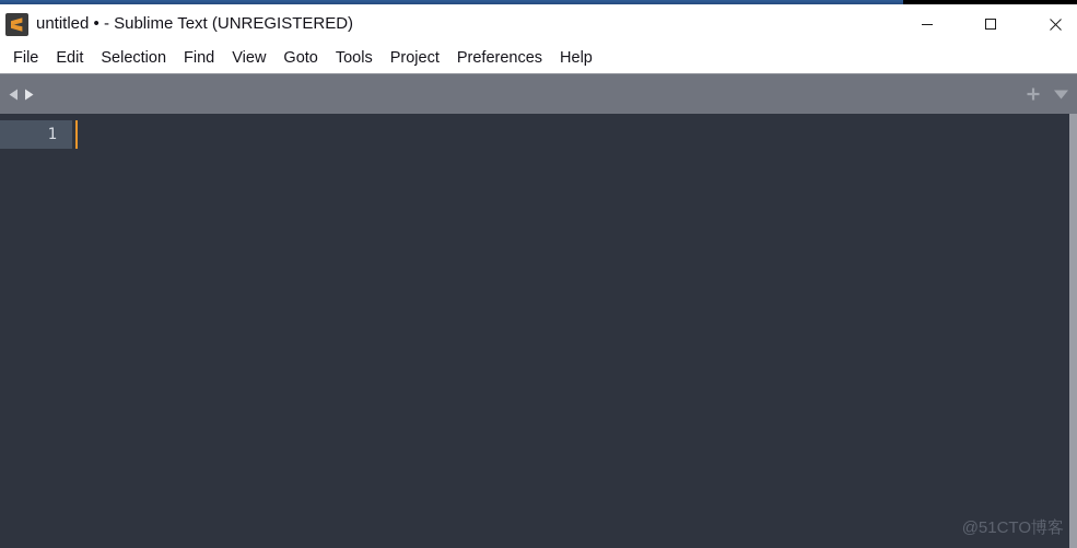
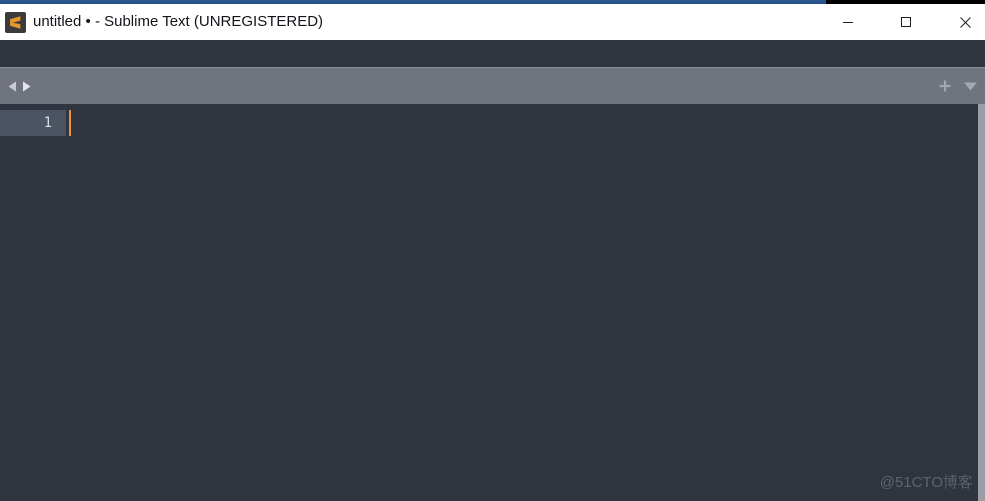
  untitled • - Sublime Text (UNREGISTERED)
- File
- Edit
- Selection
- Find
- View
- Goto
- Tools
- Project
- Preferences
- Help
  1
  @51CTO博客
